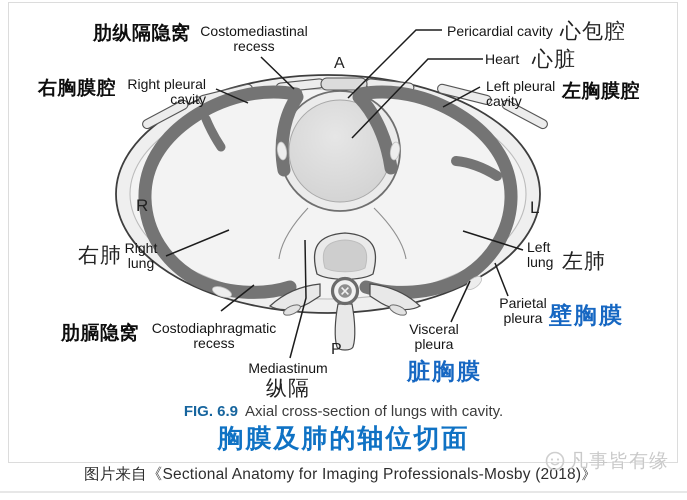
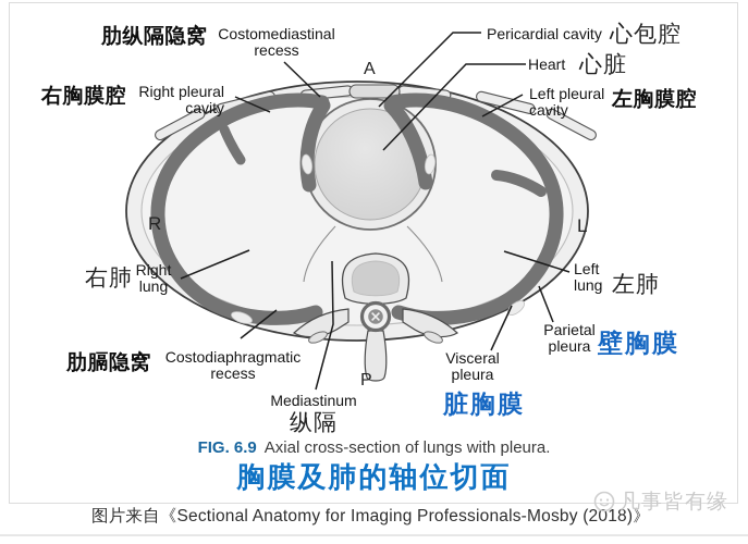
  肋纵隔隐窝
  Costomediastinal
  recess
  右胸膜腔
  Right pleural
  cavity
  A
  Pericardial cavity
  心包腔
  Heart
  心脏
  Left pleural
  cavity
  左胸膜腔
  R
  L
  右肺
  Right
  lung
  Left
  lung
  左肺
  肋膈隐窝
  Costodiaphragmatic
  recess
  Mediastinum
  纵隔
  P
  Visceral
  pleura
  脏胸膜
  Parietal
  pleura
  壁胸膜
- FIG. 6.9 Axial cross-section of lungs with cavity.
+ FIG. 6.9 Axial cross-section of lungs with pleura.
  胸膜及肺的轴位切面
  图片来自《Sectional Anatomy for Imaging Professionals-Mosby (2018)》
  凡事皆有缘
